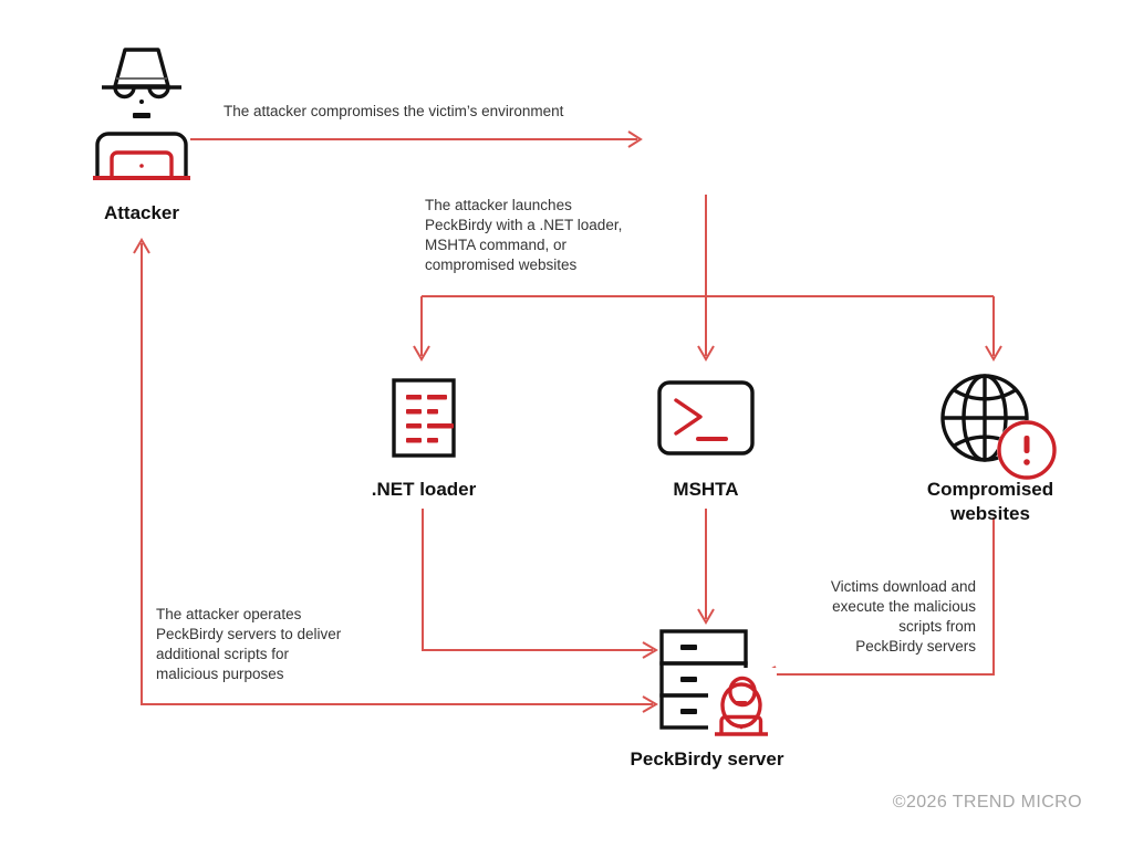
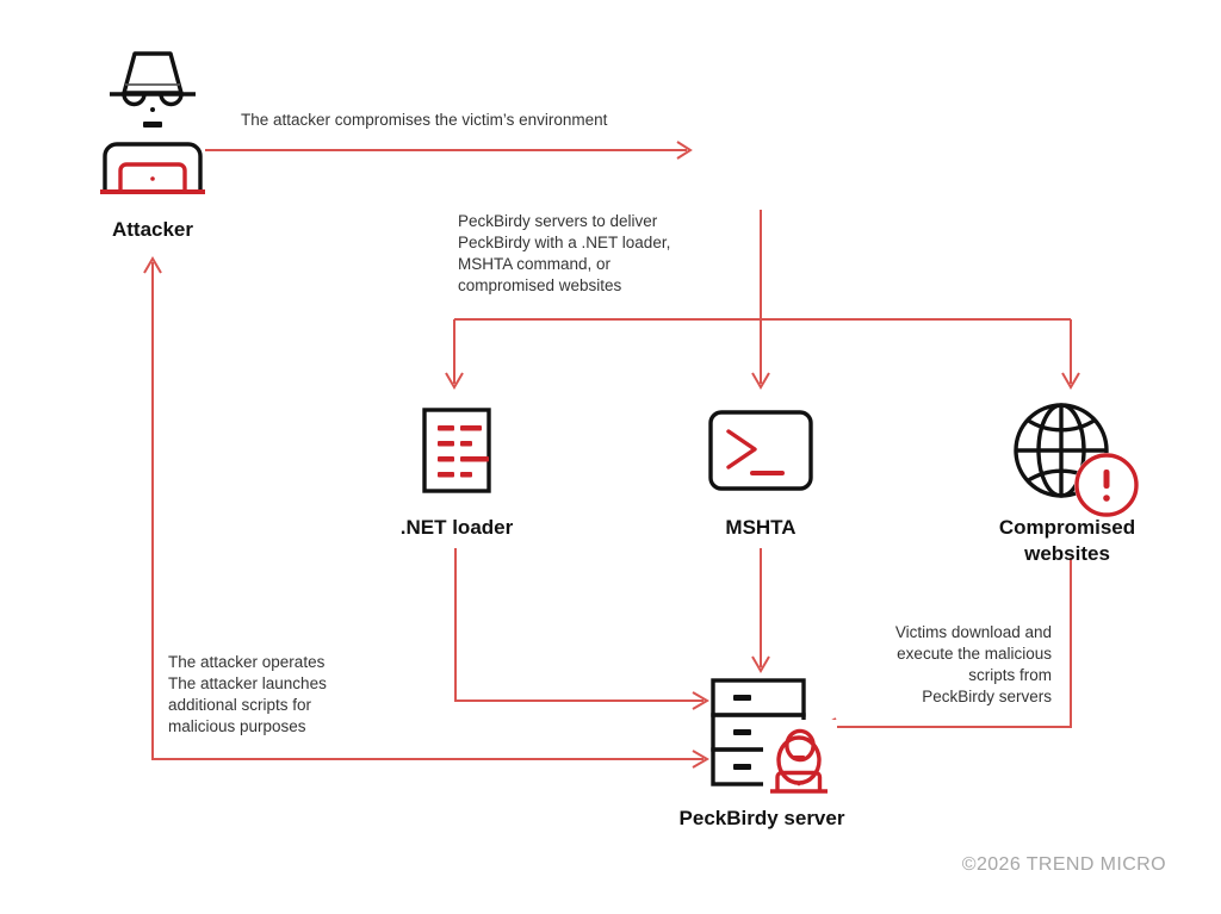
  Attacker
  .NET loader
  MSHTA
  Compromised
  websites
  PeckBirdy server
  The attacker compromises the victim’s environment
- The attacker launches
+ PeckBirdy servers to deliver
  PeckBirdy with a .NET loader,
  MSHTA command, or
  compromised websites
  The attacker operates
- PeckBirdy servers to deliver
+ The attacker launches
  additional scripts for
  malicious purposes
  Victims download and
  execute the malicious
  scripts from
  PeckBirdy servers
  ©2026 TREND MICRO
